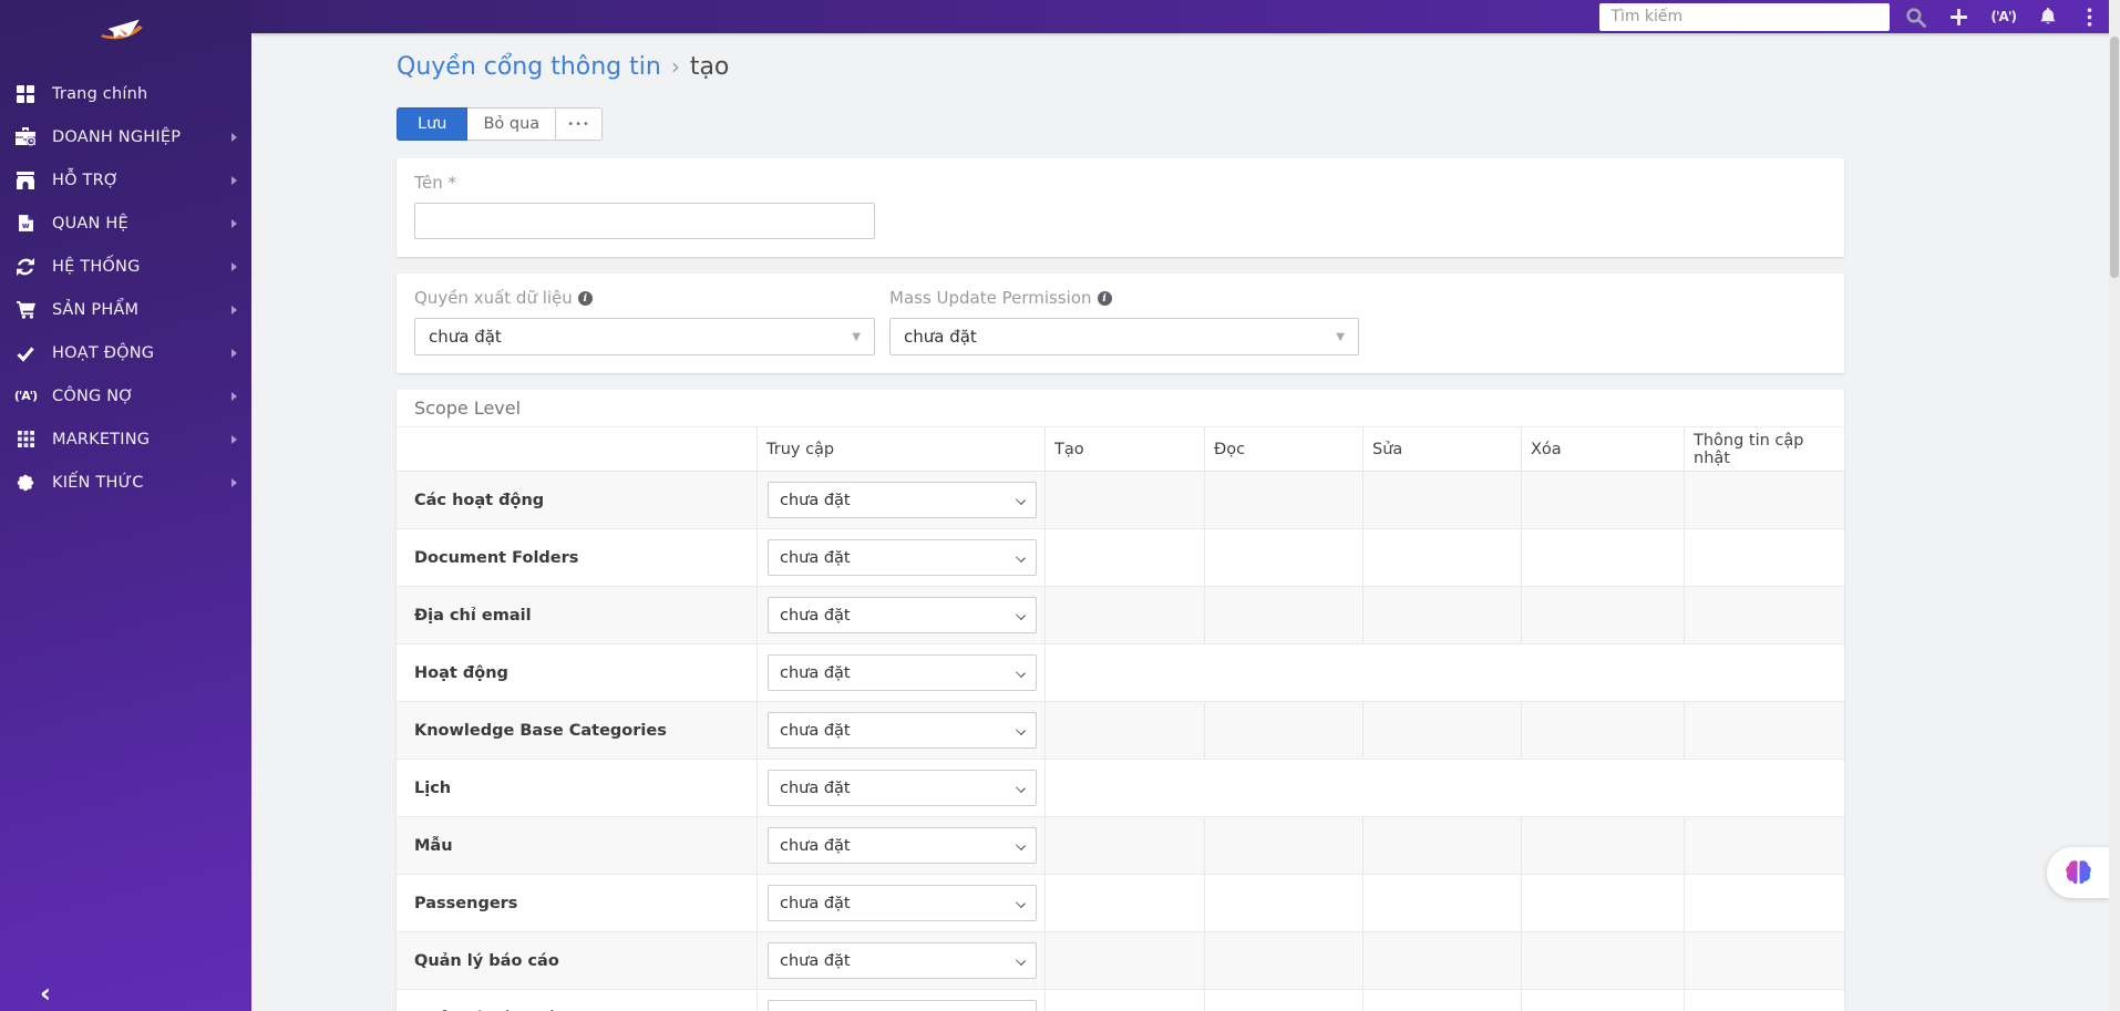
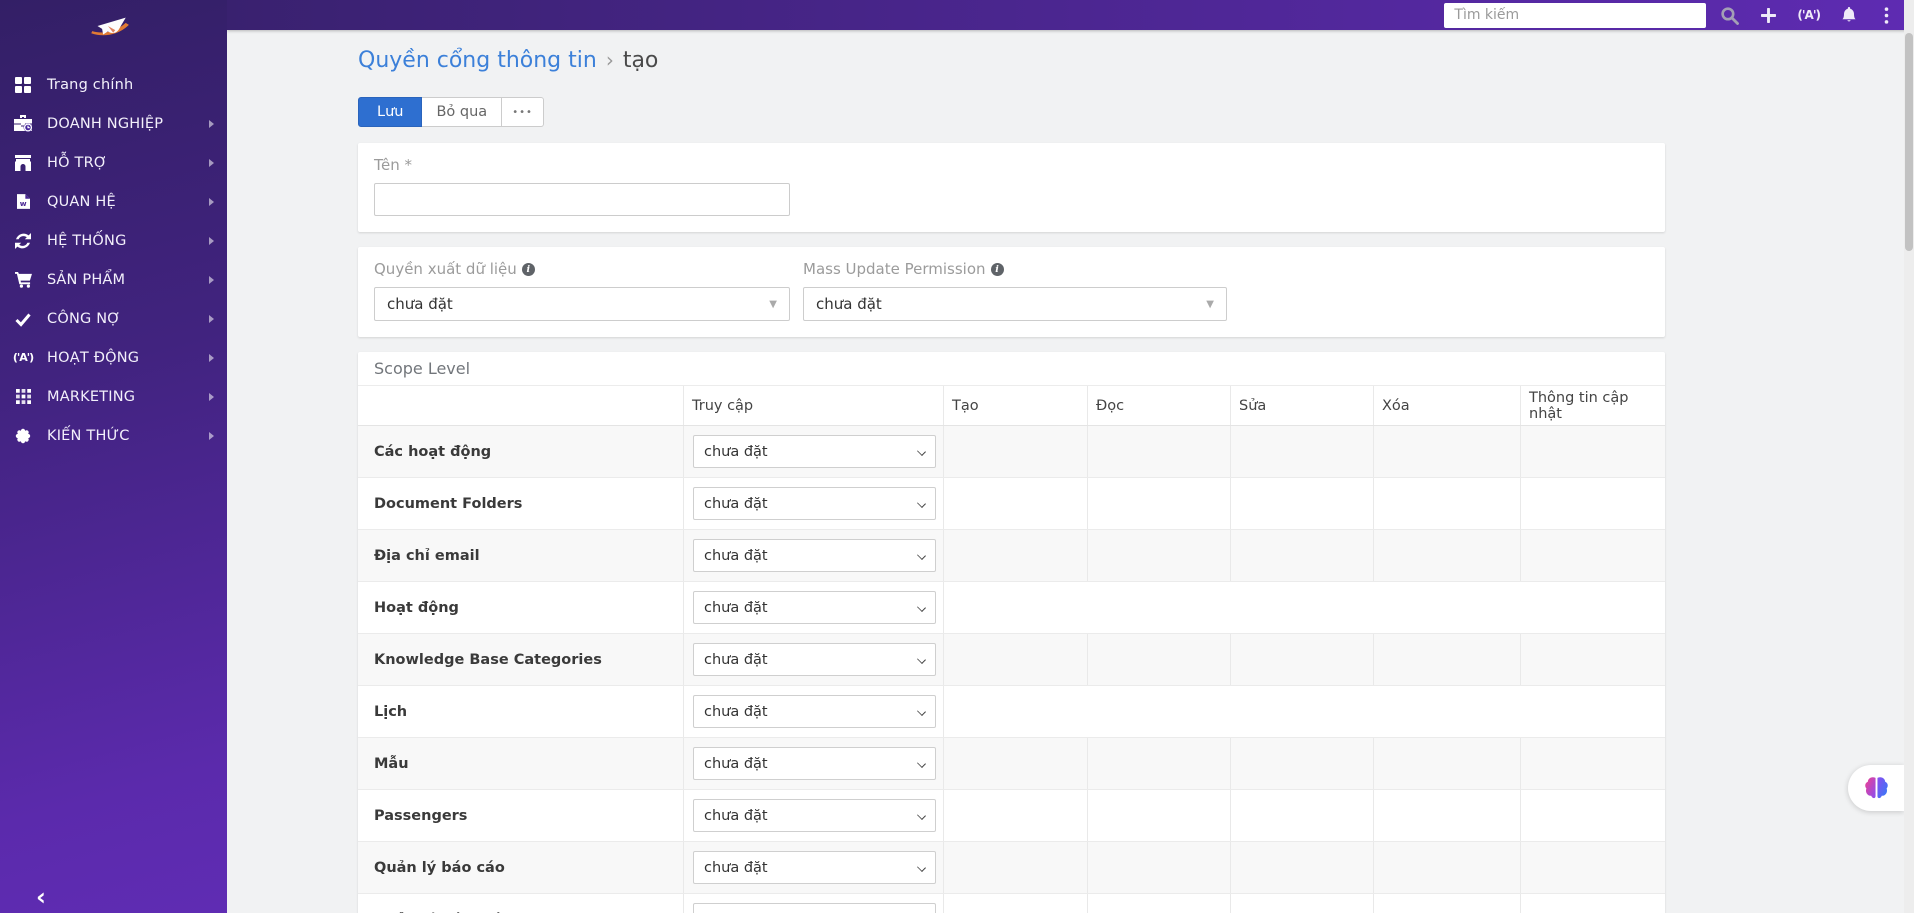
  Trang chính
  DOANH NGHIỆP
  HỖ TRỢ
  w
  QUAN HỆ
  HỆ THỐNG
  SẢN PHẨM
- HOẠT ĐỘNG
+ CÔNG NỢ
  ('A')
- CÔNG NỢ
+ HOẠT ĐỘNG
  MARKETING
  KIẾN THỨC
  ‹
  Tìm kiếm
  ('A')
  Quyền cổng thông tin
  ›
  tạo
  Lưu
  Bỏ qua
  •••
  Tên *
  Quyền xuất dữ liệu
  i
  chưa đặt
  ▼
  Mass Update Permission
  i
  chưa đặt
  ▼
  Scope Level
  Truy cập
  Tạo
  Đọc
  Sửa
  Xóa
  Thông tin cập nhật
  Các hoạt động
  chưa đặt
  Document Folders
  chưa đặt
  Địa chỉ email
  chưa đặt
  Hoạt động
  chưa đặt
  Knowledge Base Categories
  chưa đặt
  Lịch
  chưa đặt
  Mẫu
  chưa đặt
  Passengers
  chưa đặt
  Quản lý báo cáo
  chưa đặt
